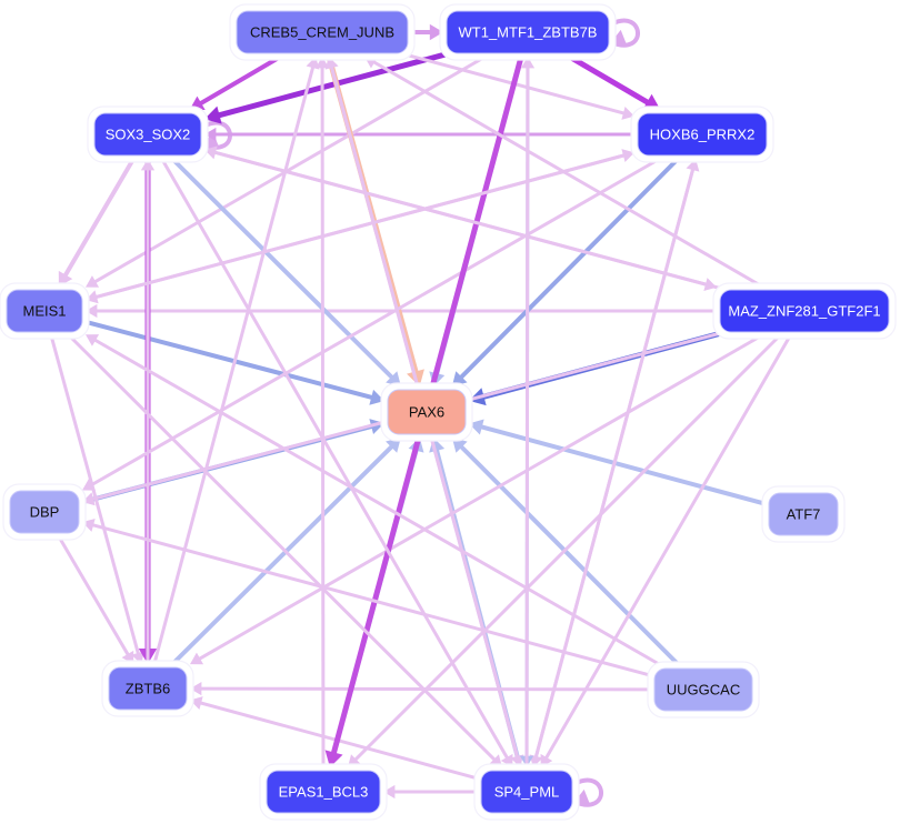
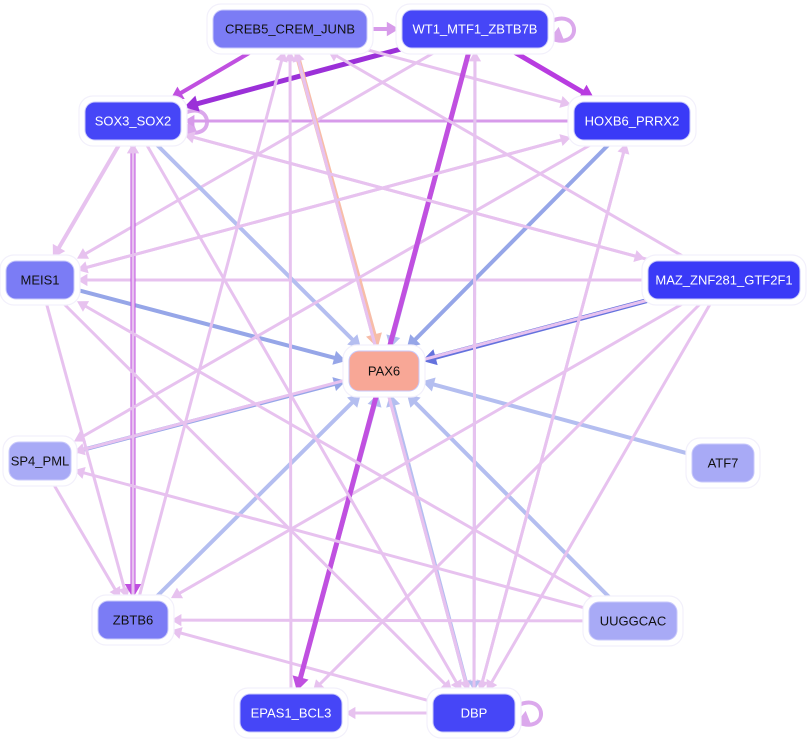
  CREB5_CREM_JUNB
  WT1_MTF1_ZBTB7B
  SOX3_SOX2
  HOXB6_PRRX2
  MEIS1
  MAZ_ZNF281_GTF2F1
  PAX6
- DBP
+ SP4_PML
  ATF7
  ZBTB6
  UUGGCAC
  EPAS1_BCL3
- SP4_PML
+ DBP
